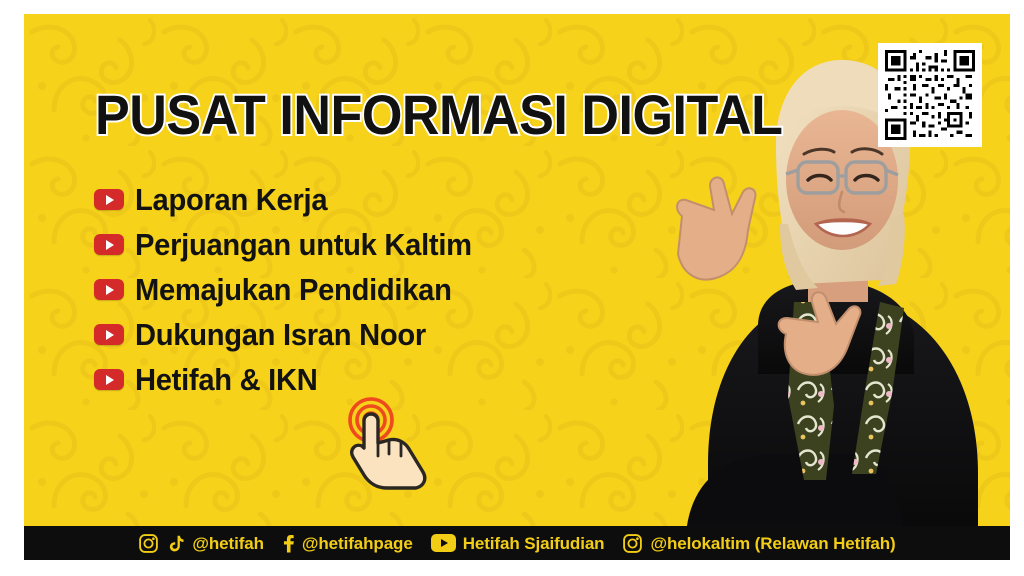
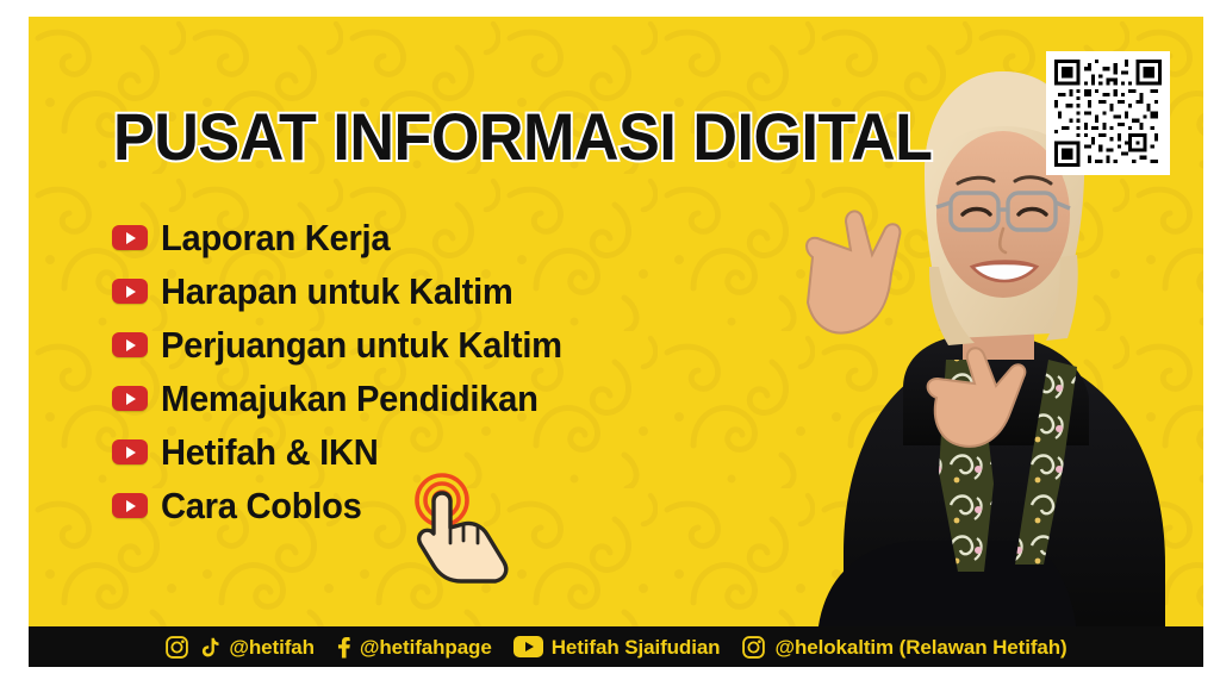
  PUSAT INFORMASI DIGITAL
  Laporan Kerja
+ Harapan untuk Kaltim
  Perjuangan untuk Kaltim
  Memajukan Pendidikan
- Dukungan Isran Noor
  Hetifah & IKN
+ Cara Coblos
  @hetifah
  @hetifahpage
  Hetifah Sjaifudian
  @helokaltim (Relawan Hetifah)
